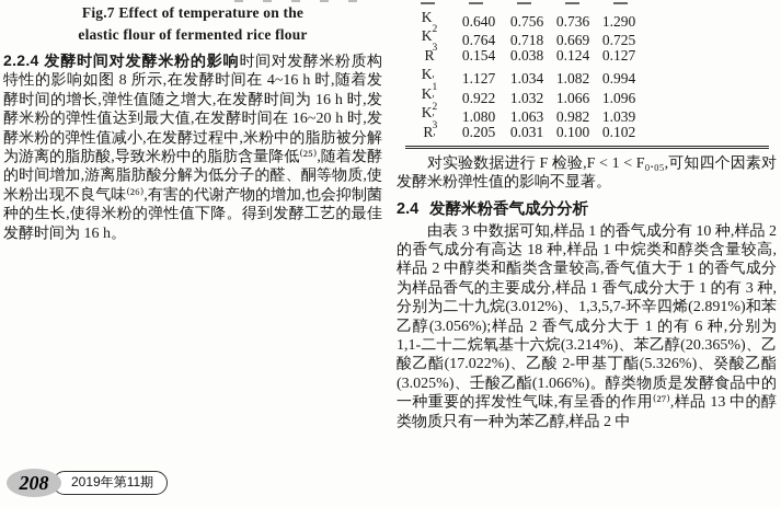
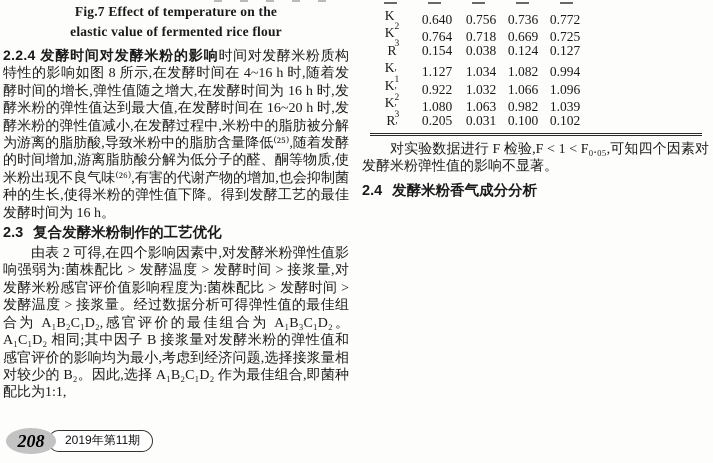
  Fig.7 Effect of temperature on the
- elastic flour of fermented rice flour
+ elastic value of fermented rice flour
  2.2.4 发酵时间对发酵米粉的影响时间对发酵米粉质构特性的影响如图 8 所示,在发酵时间在 4~16 h 时,随着发酵时间的增长,弹性值随之增大,在发酵时间为 16 h 时,发酵米粉的弹性值达到最大值,在发酵时间在 16~20 h 时,发酵米粉的弹性值减小,在发酵过程中,米粉中的脂肪被分解为游离的脂肪酸,导致米粉中的脂肪含量降低⁽²⁵⁾,随着发酵的时间增加,游离脂肪酸分解为低分子的醛、酮等物质,使米粉出现不良气味⁽²⁶⁾,有害的代谢产物的增加,也会抑制菌种的生长,使得米粉的弹性值下降。得到发酵工艺的最佳发酵时间为 16 h。
+ 2.3 复合发酵米粉制作的工艺优化
+ 由表 2 可得,在四个影响因素中,对发酵米粉弹性值影响强弱为:菌株配比 > 发酵温度 > 发酵时间 > 接浆量,对发酵米粉感官评价值影响程度为:菌株配比 > 发酵时间 > 发酵温度 > 接浆量。经过数据分析可得弹性值的最佳组合为 A₁B₂C₁D₂,感官评价的最佳组合为 A₁B₃C₁D₂。A₁C₁D₂ 相同;其中因子 B 接浆量对发酵米粉的弹性值和感官评价的影响均为最小,考虑到经济问题,选择接浆量相对较少的 B₂。因此,选择 A₁B₂C₁D₂ 作为最佳组合,即菌种配比为1:1,
  K
  2
  0.640
  0.756
  0.736
- 1.290
+ 0.772
  K
  3
  0.764
  0.718
  0.669
  0.725
  R
  0.154
  0.038
  0.124
  0.127
  K
  ′
  1
  1.127
  1.034
  1.082
  0.994
  K
  ′
  2
  0.922
  1.032
  1.066
  1.096
  K
  ′
  3
  1.080
  1.063
  0.982
  1.039
  R
  ′
  0.205
  0.031
  0.100
  0.102
  对实验数据进行 F 检验,F < 1 < F₀.₀₅,可知四个因素对发酵米粉弹性值的影响不显著。
  2.4 发酵米粉香气成分分析
- 由表 3 中数据可知,样品 1 的香气成分有 10 种,样品 2 的香气成分有高达 18 种,样品 1 中烷类和醇类含量较高,样品 2 中醇类和酯类含量较高,香气值大于 1 的香气成分为样品香气的主要成分,样品 1 香气成分大于 1 的有 3 种,分别为二十九烷(3.012%)、1,3,5,7-环辛四烯(2.891%)和苯乙醇(3.056%);样品 2 香气成分大于 1 的有 6 种,分别为 1,1-二十二烷氧基十六烷(3.214%)、苯乙醇(20.365%)、乙酸乙酯(17.022%)、乙酸 2-甲基丁酯(5.326%)、癸酸乙酯(3.025%)、壬酸乙酯(1.066%)。醇类物质是发酵食品中的一种重要的挥发性气味,有呈香的作用⁽²⁷⁾,样品 13 中的醇类物质只有一种为苯乙醇,样品 2 中
  208
  2019年第11期
